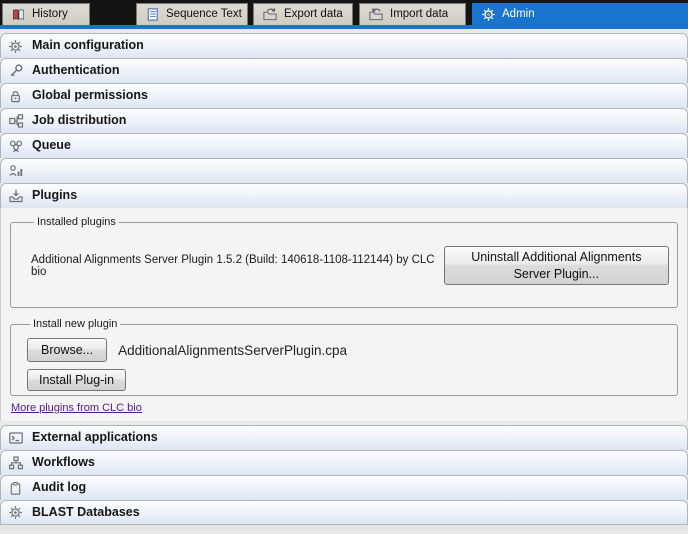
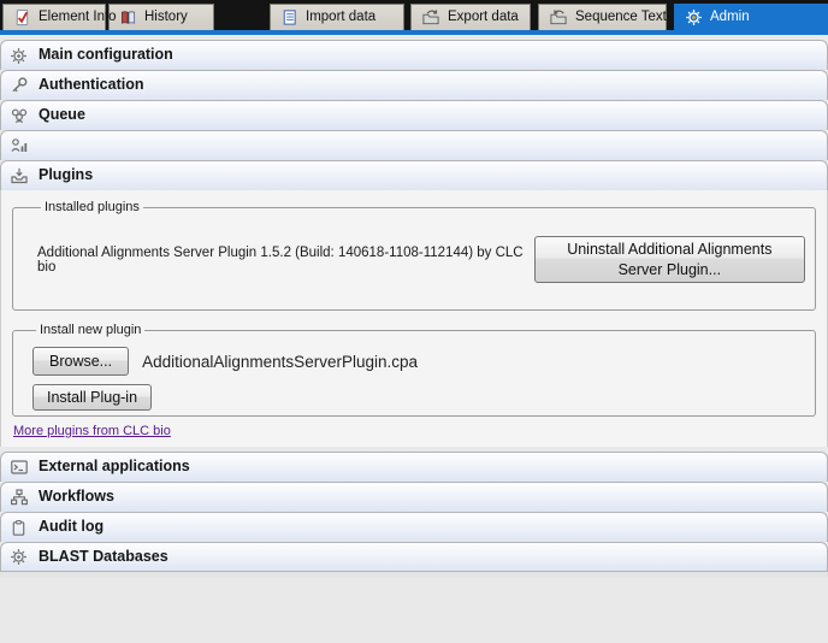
+ Element Info
  History
- Sequence Text
+ Import data
  Export data
- Import data
+ Sequence Text
  Admin
  Main configuration
  Authentication
- Global permissions
- Job distribution
  Queue
  Plugins
  Installed plugins
  Additional Alignments Server Plugin 1.5.2 (Build: 140618-1108-112144) by CLC bio
  Uninstall Additional Alignments Server Plugin...
  Install new plugin
  Browse...
  AdditionalAlignmentsServerPlugin.cpa
  Install Plug-in
  More plugins from CLC bio
  External applications
  Workflows
  Audit log
  BLAST Databases
